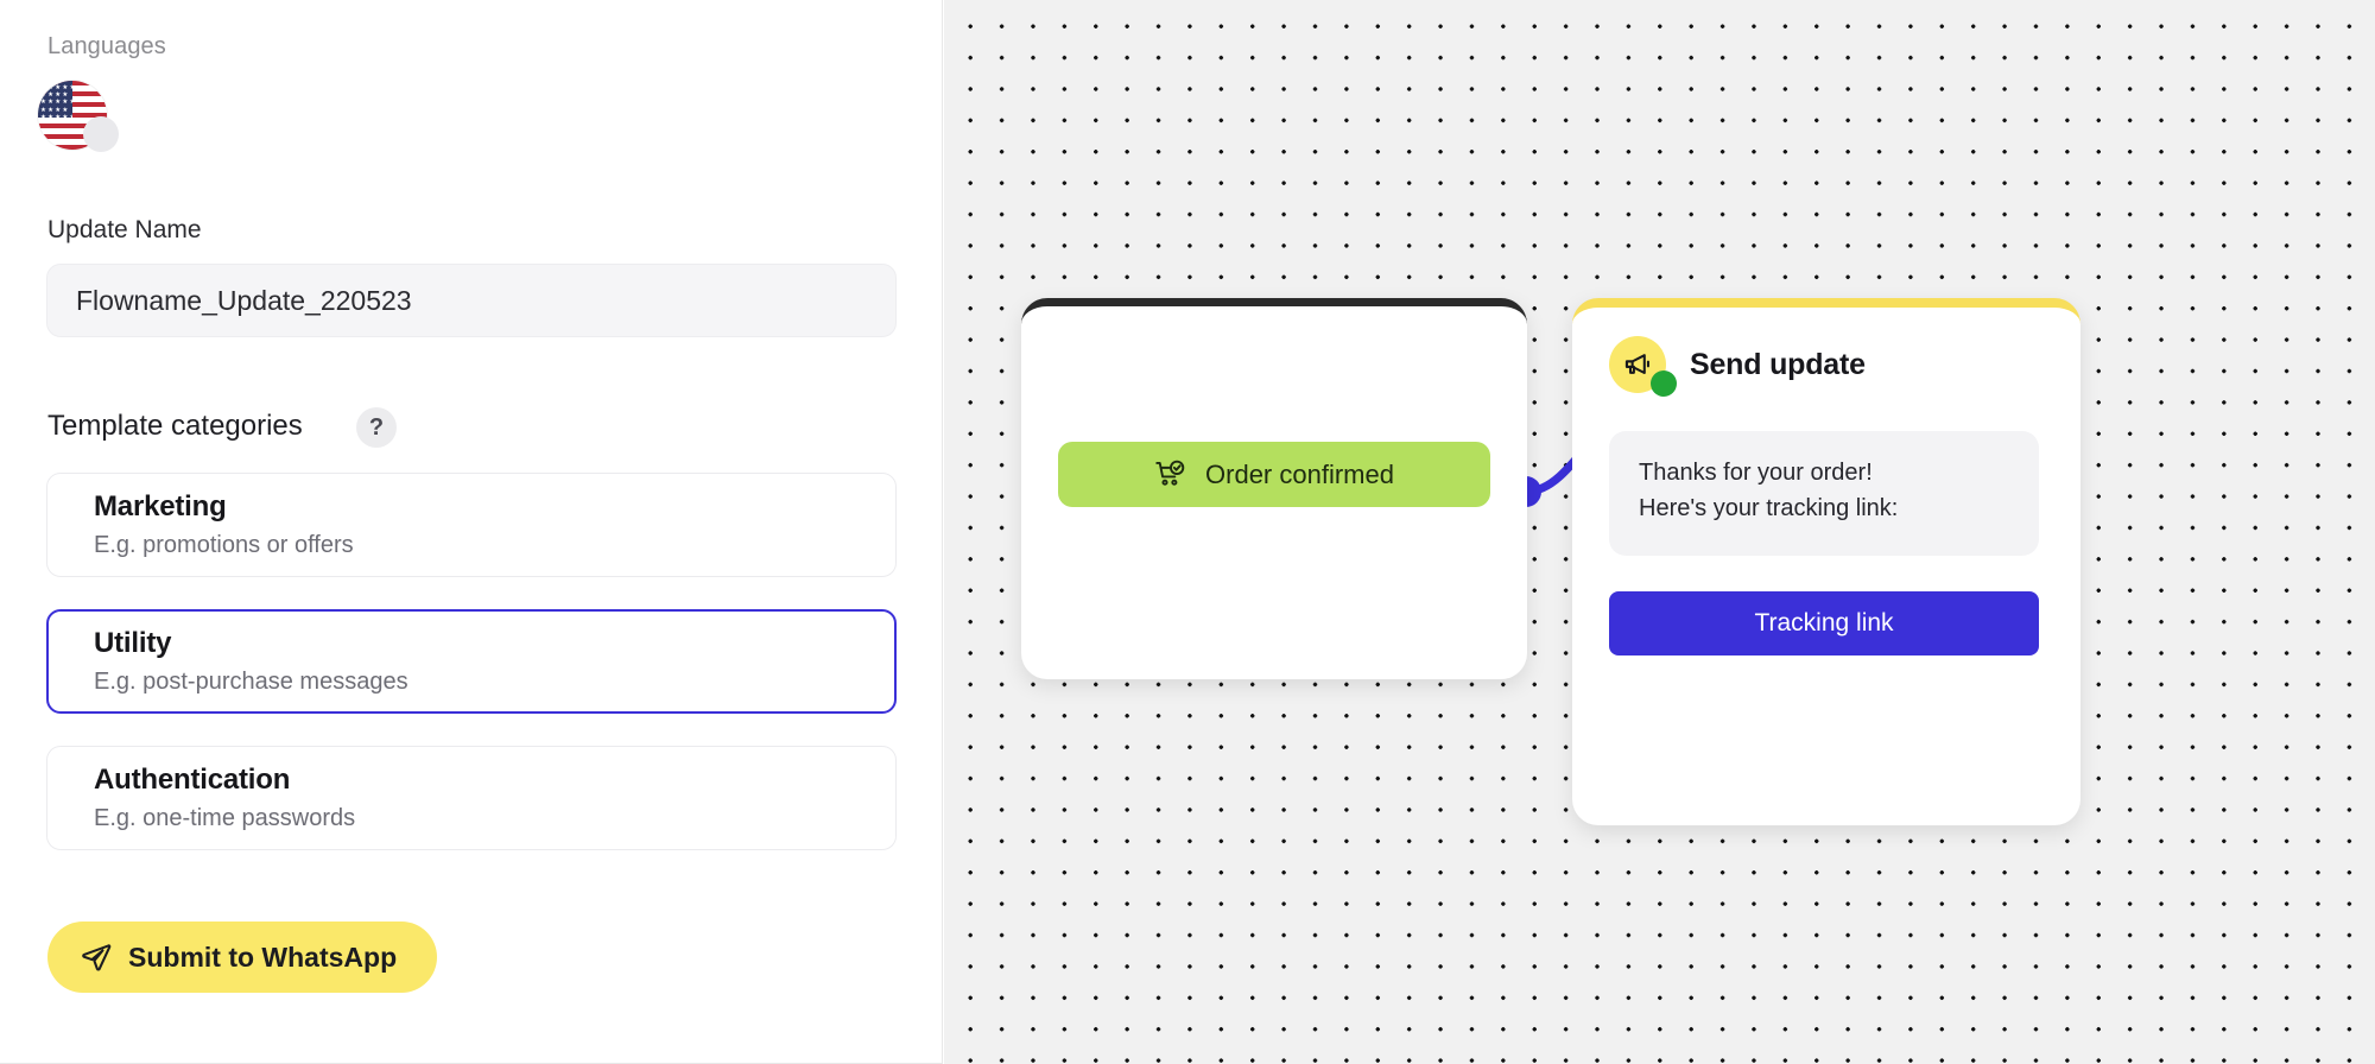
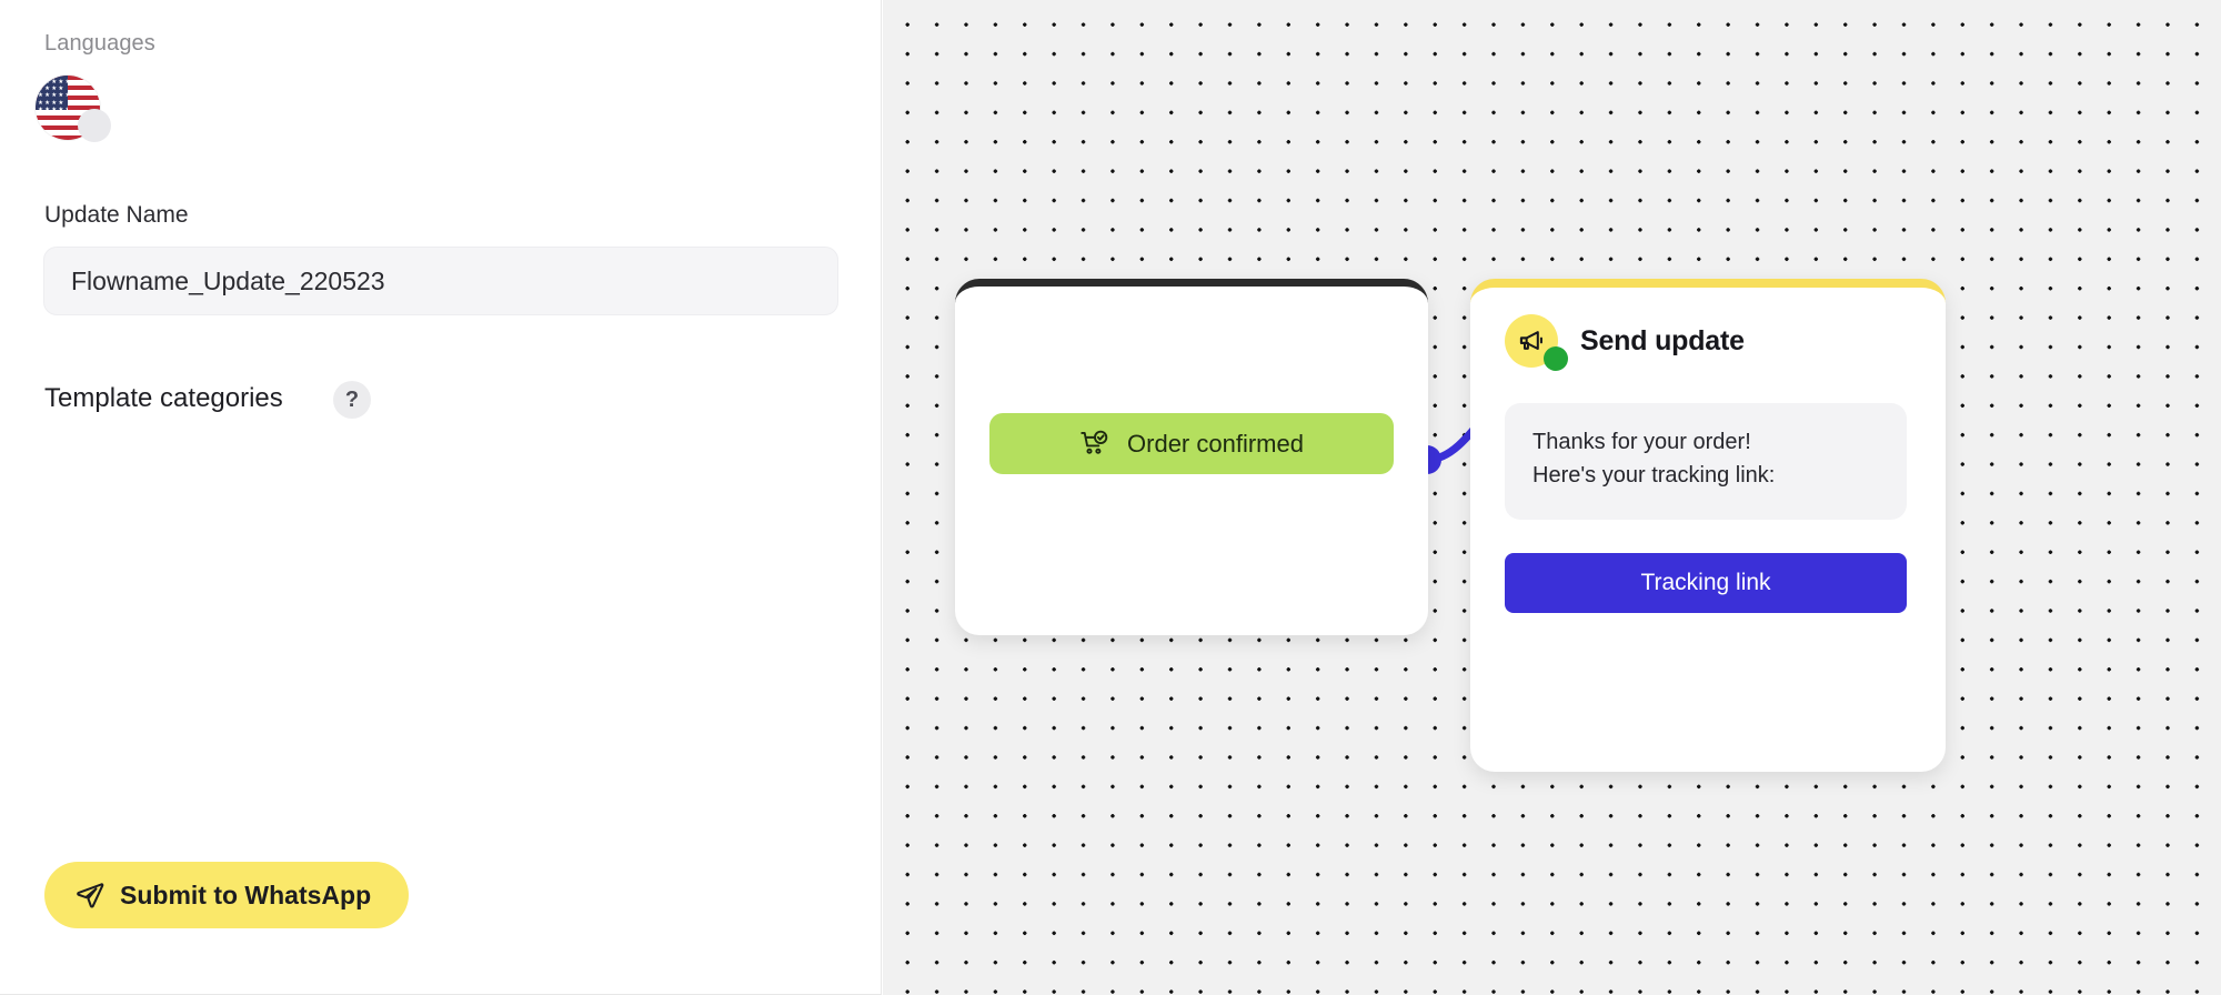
  Languages
  Update Name
  Flowname_Update_220523
  Template categories
  ?
- Marketing
- E.g. promotions or offers
- Utility
- E.g. post-purchase messages
- Authentication
- E.g. one-time passwords
  Submit to WhatsApp
  Order confirmed
  Send update
  Thanks for your order!
  Here's your tracking link:
  Tracking link
